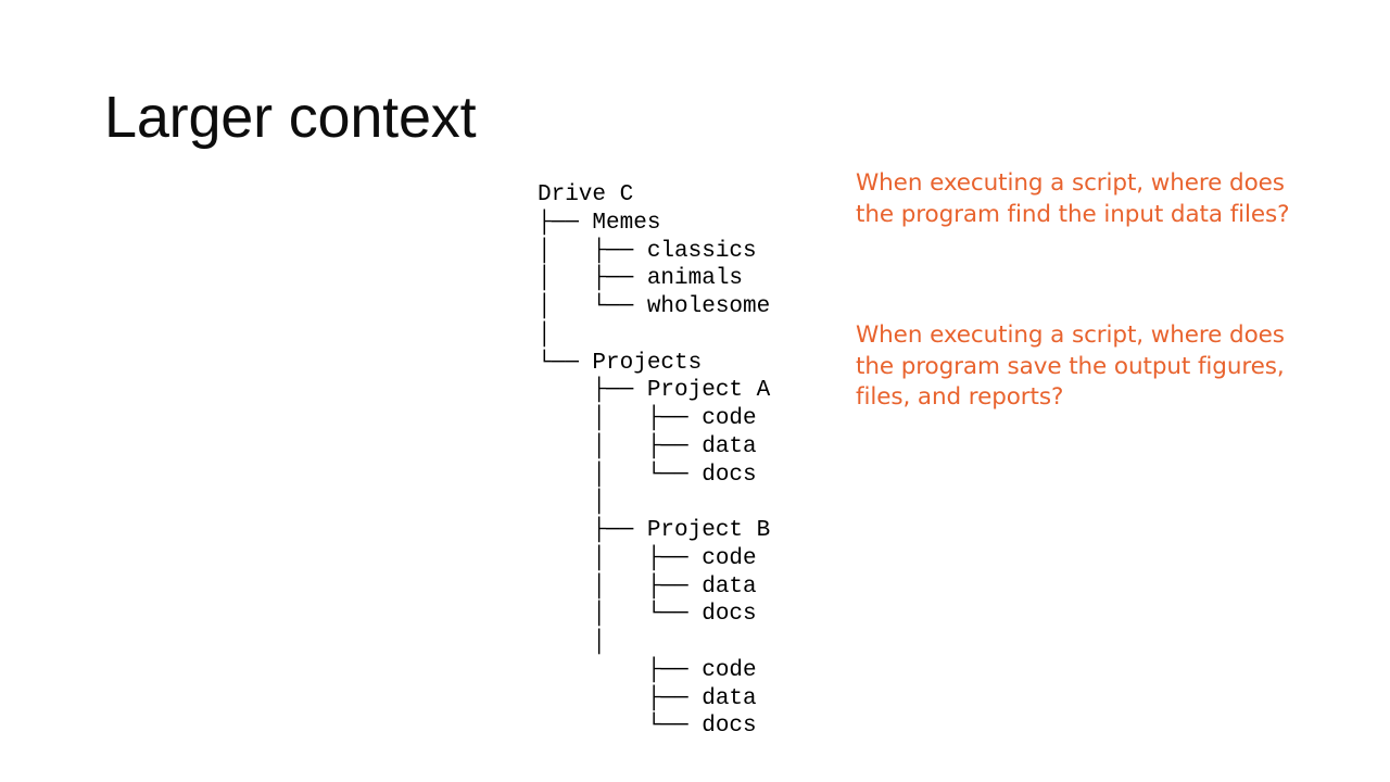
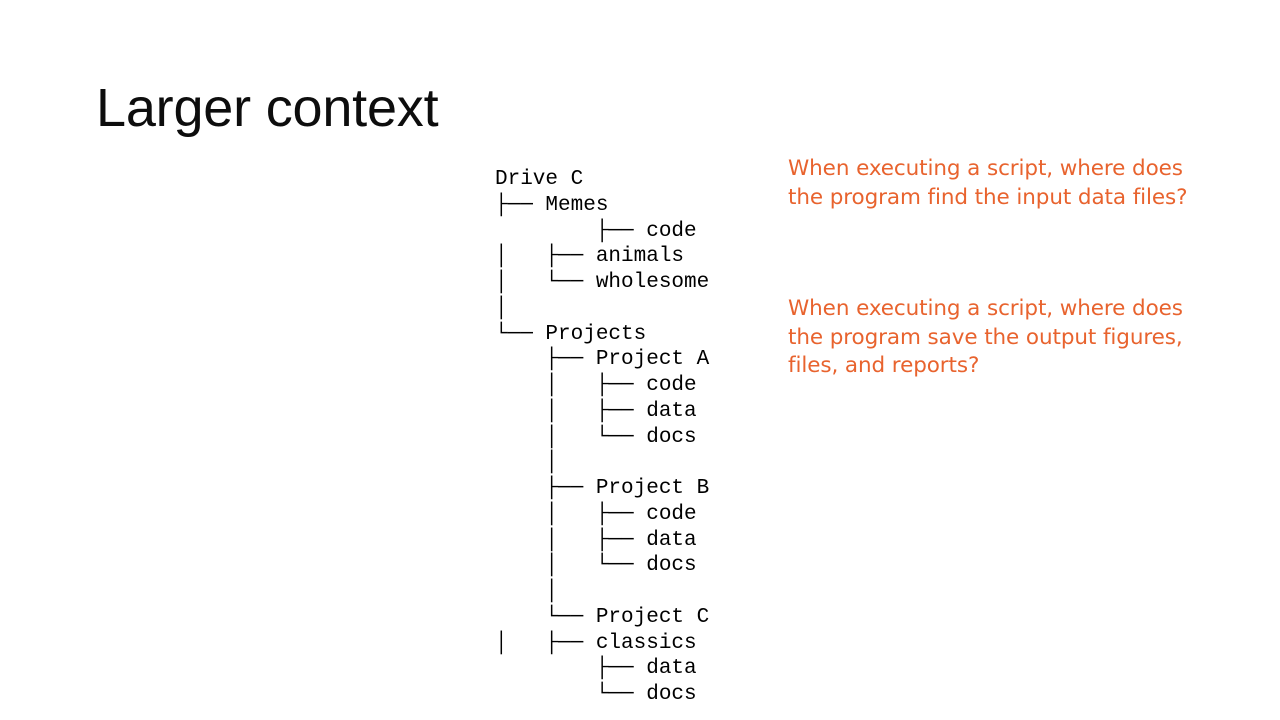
  Larger context
  Drive C
  ├── Memes
- │ ├── classics
+ ├── code
  │ ├── animals
  │ └── wholesome
  │
  └── Projects
  ├── Project A
  │ ├── code
  │ ├── data
  │ └── docs
  │
  ├── Project B
  │ ├── code
  │ ├── data
  │ └── docs
  │
+ └── Project C
- ├── code
+ │ ├── classics
  ├── data
  └── docs
  When executing a script, where does the program find the input data files?
  When executing a script, where does the program save the output figures, files, and reports?
